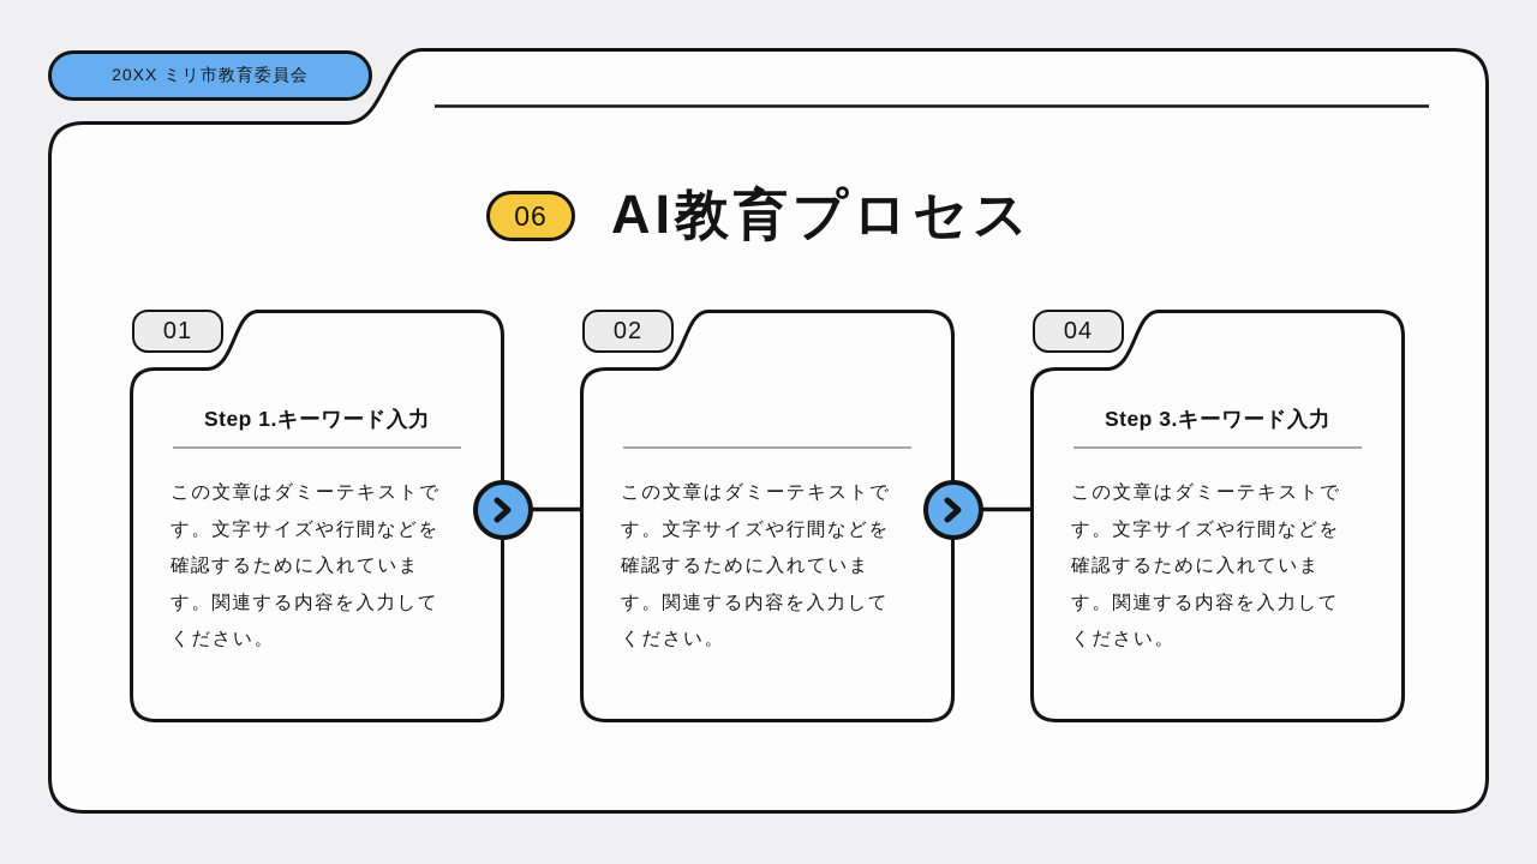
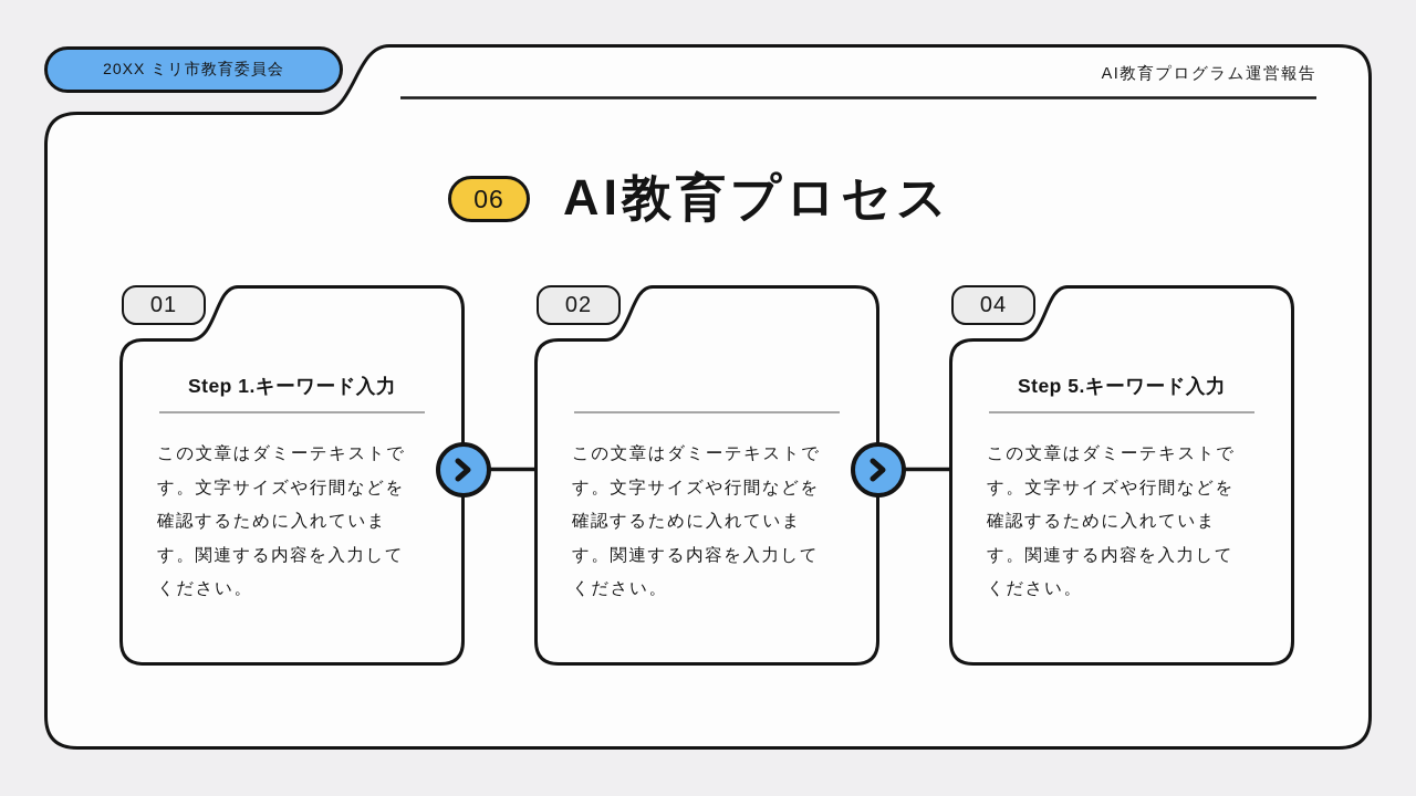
  20XX ミリ市教育委員会
+ AI教育プログラム運営報告
  06
  AI教育プロセス
  01
  Step 1.キーワード入力
  この文章はダミーテキストで
  す。文字サイズや行間などを
  確認するために入れていま
  す。関連する内容を入力して
  ください。
  02
  この文章はダミーテキストで
  す。文字サイズや行間などを
  確認するために入れていま
  す。関連する内容を入力して
  ください。
  04
- Step 3.キーワード入力
+ Step 5.キーワード入力
  この文章はダミーテキストで
  す。文字サイズや行間などを
  確認するために入れていま
  す。関連する内容を入力して
  ください。
